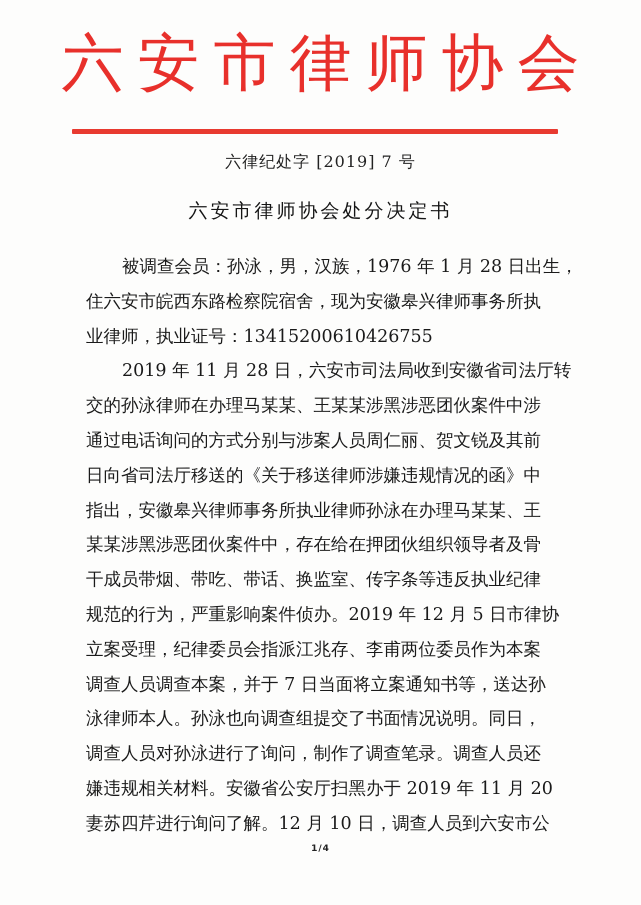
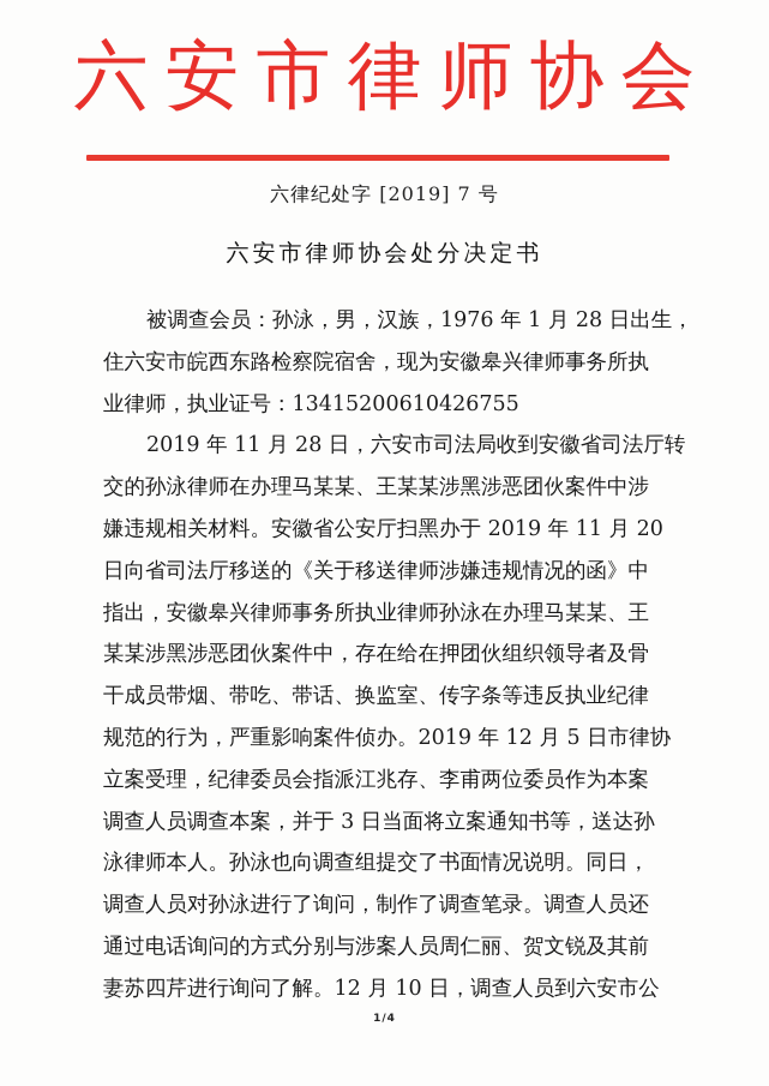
  六安市律师协会
  六律纪处字 [2019] 7 号
  六安市律师协会处分决定书
  被调查会员：孙泳，男，汉族，1976 年 1 月 28 日出生，
  住六安市皖西东路检察院宿舍，现为安徽皋兴律师事务所执
  业律师，执业证号：13415200610426755
  2019 年 11 月 28 日，六安市司法局收到安徽省司法厅转
  交的孙泳律师在办理马某某、王某某涉黑涉恶团伙案件中涉
- 通过电话询问的方式分别与涉案人员周仁丽、贺文锐及其前
+ 嫌违规相关材料。安徽省公安厅扫黑办于 2019 年 11 月 20
  日向省司法厅移送的《关于移送律师涉嫌违规情况的函》中
  指出，安徽皋兴律师事务所执业律师孙泳在办理马某某、王
  某某涉黑涉恶团伙案件中，存在给在押团伙组织领导者及骨
  干成员带烟、带吃、带话、换监室、传字条等违反执业纪律
  规范的行为，严重影响案件侦办。2019 年 12 月 5 日市律协
  立案受理，纪律委员会指派江兆存、李甫两位委员作为本案
- 调查人员调查本案，并于 7 日当面将立案通知书等，送达孙
+ 调查人员调查本案，并于 3 日当面将立案通知书等，送达孙
  泳律师本人。孙泳也向调查组提交了书面情况说明。同日，
  调查人员对孙泳进行了询问，制作了调查笔录。调查人员还
- 嫌违规相关材料。安徽省公安厅扫黑办于 2019 年 11 月 20
+ 通过电话询问的方式分别与涉案人员周仁丽、贺文锐及其前
  妻苏四芹进行询问了解。12 月 10 日，调查人员到六安市公
  1/4
